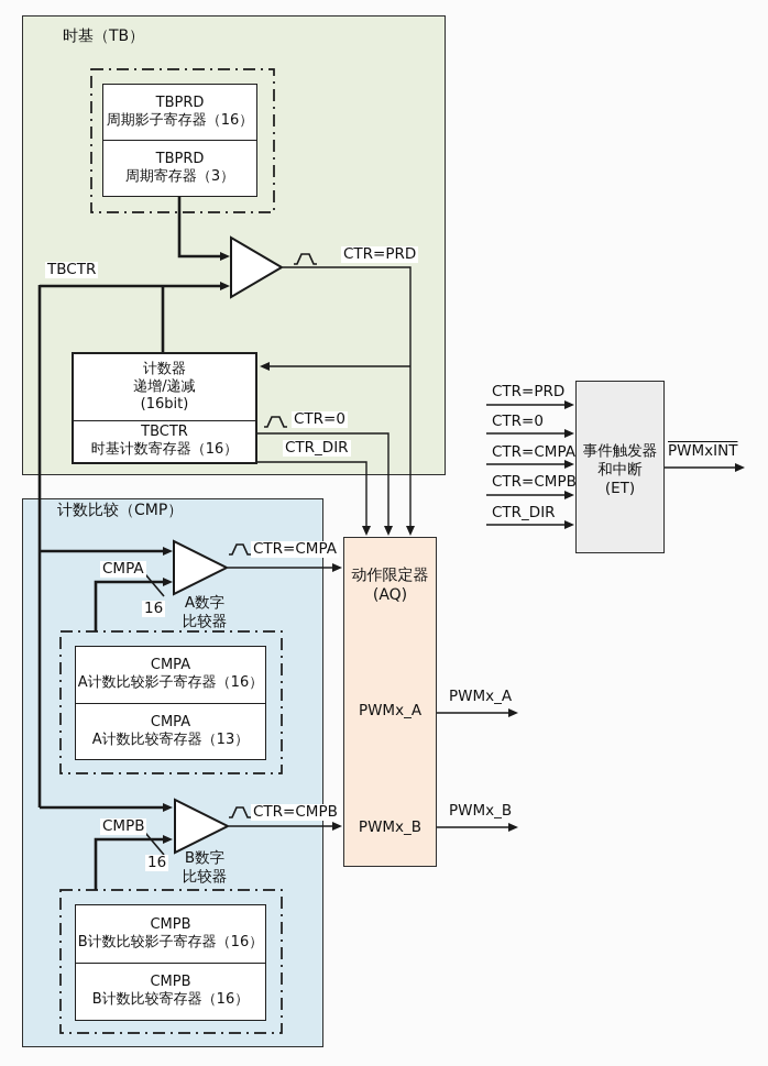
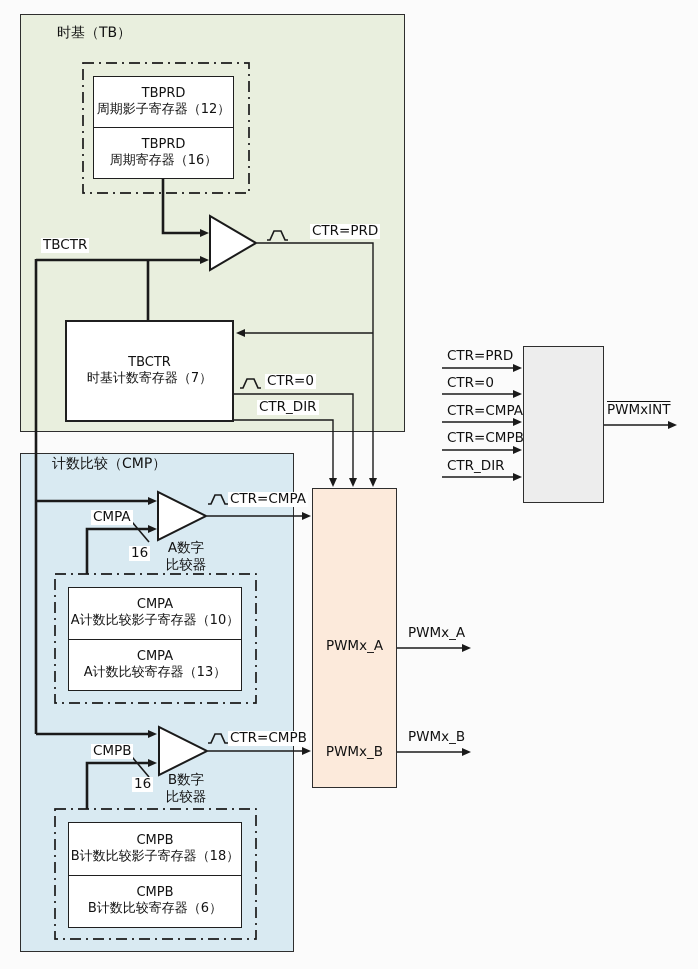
  TBPRD
- 周期影子寄存器（16）
+ 周期影子寄存器（12）
  TBPRD
- 周期寄存器（3）
+ 周期寄存器（16）
- 计数器
- 递增/递减
- (16bit)
  TBCTR
- 时基计数寄存器（16）
+ 时基计数寄存器（7）
  CMPA
- A计数比较影子寄存器（16）
+ A计数比较影子寄存器（10）
  CMPA
  A计数比较寄存器（13）
  CMPB
- B计数比较影子寄存器（16）
+ B计数比较影子寄存器（18）
  CMPB
- B计数比较寄存器（16）
+ B计数比较寄存器（6）
  时基（TB）
  计数比较（CMP）
  TBCTR
  CTR=PRD
  CTR=0
  CTR_DIR
  CMPA
  16
  A数字
  比较器
  CTR=CMPA
  CMPB
  16
  B数字
  比较器
  CTR=CMPB
- 动作限定器
- (AQ)
  PWMx_A
  PWMx_B
  PWMx_A
  PWMx_B
- 事件触发器
- 和中断
- (ET)
  CTR=PRD
  CTR=0
  CTR=CMPA
  CTR=CMPB
  CTR_DIR
  PWMxINT
